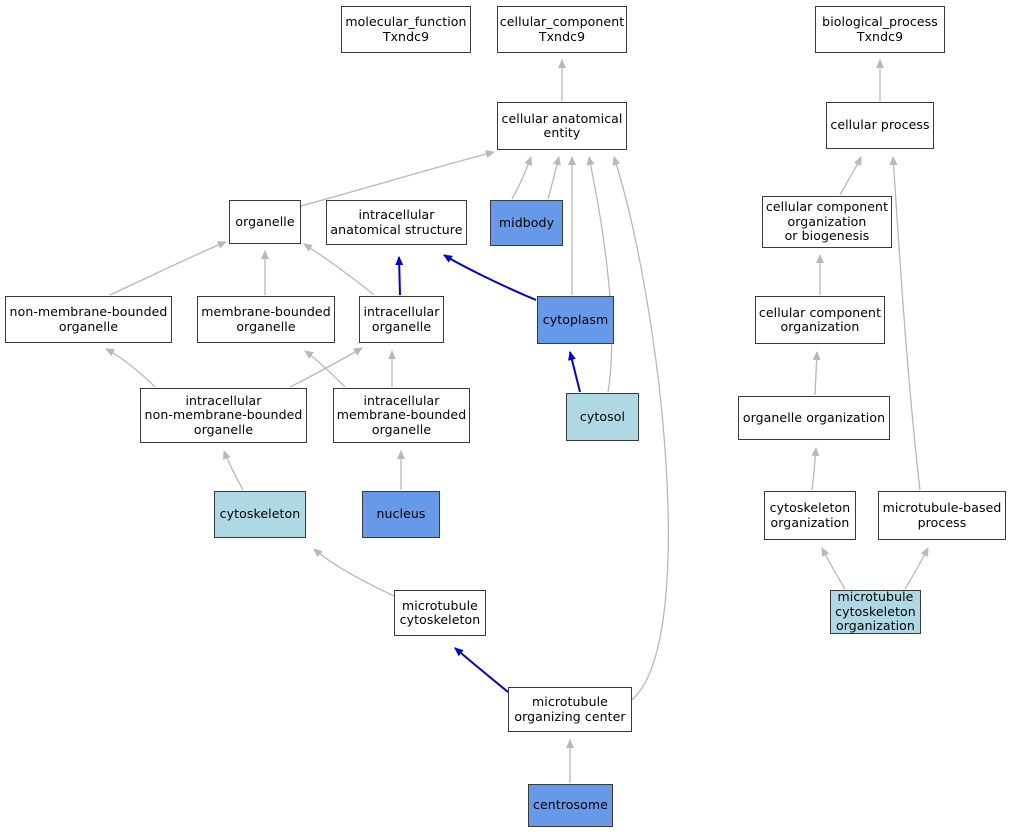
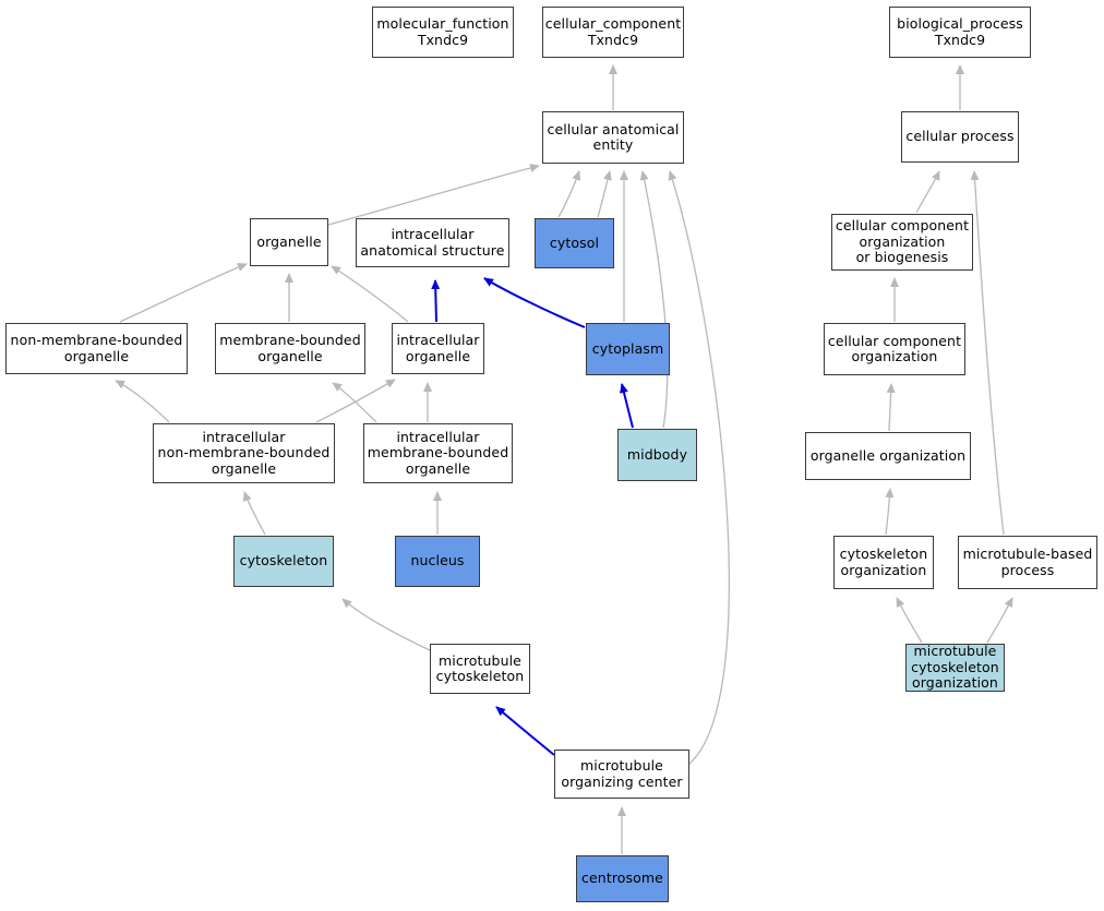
  molecular_function
  Txndc9
  cellular_component
  Txndc9
  biological_process
  Txndc9
  cellular anatomical
  entity
  cellular process
  organelle
  intracellular
  anatomical structure
- midbody
+ cytosol
  cellular component
  organization
  or biogenesis
  non-membrane-bounded
  organelle
  membrane-bounded
  organelle
  intracellular
  organelle
  cytoplasm
  cellular component
  organization
  intracellular
  non-membrane-bounded
  organelle
  intracellular
  membrane-bounded
  organelle
- cytosol
+ midbody
  organelle organization
  cytoskeleton
  nucleus
  cytoskeleton
  organization
  microtubule-based
  process
  microtubule
  cytoskeleton
  microtubule
  cytoskeleton
  organization
  microtubule
  organizing center
  centrosome
